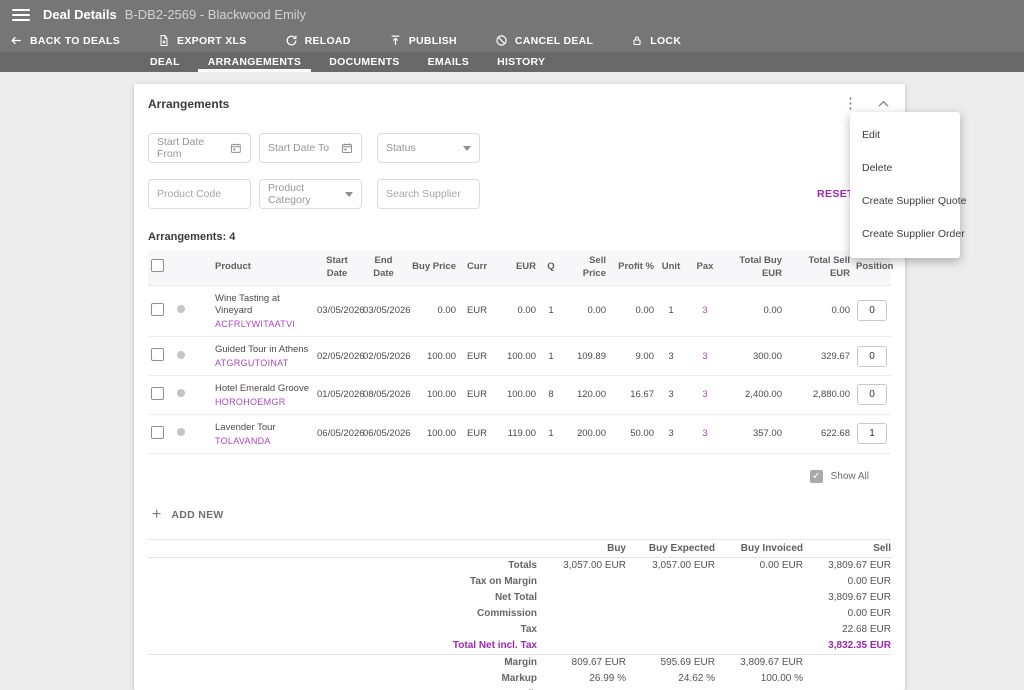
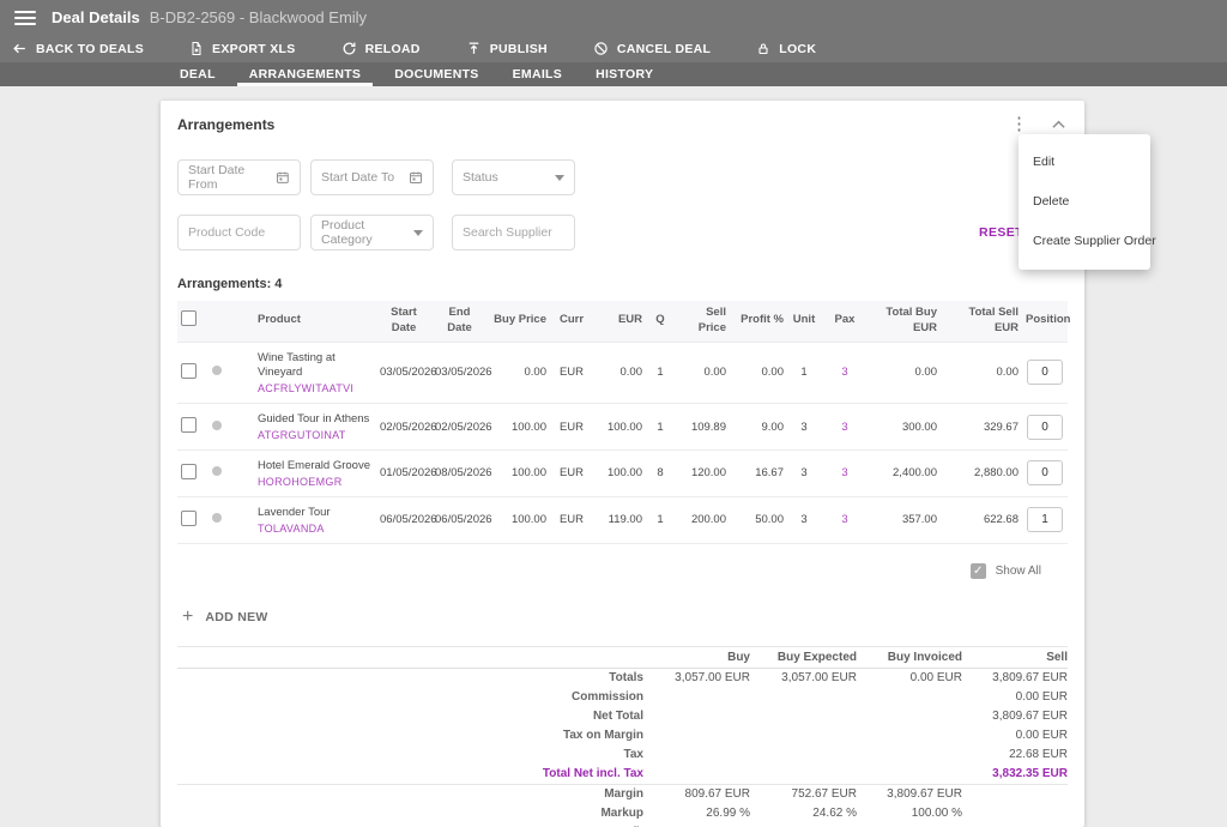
  Deal Details
  B-DB2-2569 - Blackwood Emily
  BACK TO DEALS
  EXPORT XLS
  RELOAD
  PUBLISH
  CANCEL DEAL
  LOCK
  DEAL
  ARRANGEMENTS
  DOCUMENTS
  EMAILS
  HISTORY
  Arrangements
  Edit
  Delete
- Create Supplier Quote
  Create Supplier Order
  Start Date From
  Start Date To
  Status
  Product Code
  Product Category
  Search Supplier
  RESE
  Arrangements: 4
  		Product	Start Date	End Date	Buy Price	Curr	EUR	Q	Sell Price	Profit %	Unit	Pax	Total Buy EUR	Total Sell EUR	Position
  		Wine Tasting at VineyardACFRLYWITAATVI	03/05/2026	03/05/2026	0.00	EUR	0.00	1	0.00	0.00	1	3	0.00	0.00	0
  		Guided Tour in AthensATGRGUTOINAT	02/05/2026	02/05/2026	100.00	EUR	100.00	1	109.89	9.00	3	3	300.00	329.67	0
  		Hotel Emerald GrooveHOROHOEMGR	01/05/2026	08/05/2026	100.00	EUR	100.00	8	120.00	16.67	3	3	2,400.00	2,880.00	0
  		Lavender TourTOLAVANDA	06/05/2026	06/05/2026	100.00	EUR	119.00	1	200.00	50.00	3	3	357.00	622.68	1
  Show All
  ADD NEW
  	Buy	Buy Expected	Buy Invoiced	Sell
  Totals	3,057.00 EUR	3,057.00 EUR	0.00 EUR	3,809.67 EUR
- Tax on Margin				0.00 EUR
+ Commission				0.00 EUR
  Net Total				3,809.67 EUR
- Commission				0.00 EUR
+ Tax on Margin				0.00 EUR
  Tax				22.68 EUR
  Total Net incl. Tax				3,832.35 EUR
- Margin	809.67 EUR	595.69 EUR	3,809.67 EUR
+ Margin	809.67 EUR	752.67 EUR	3,809.67 EUR
  Markup	26.99 %	24.62 %	100.00 %
